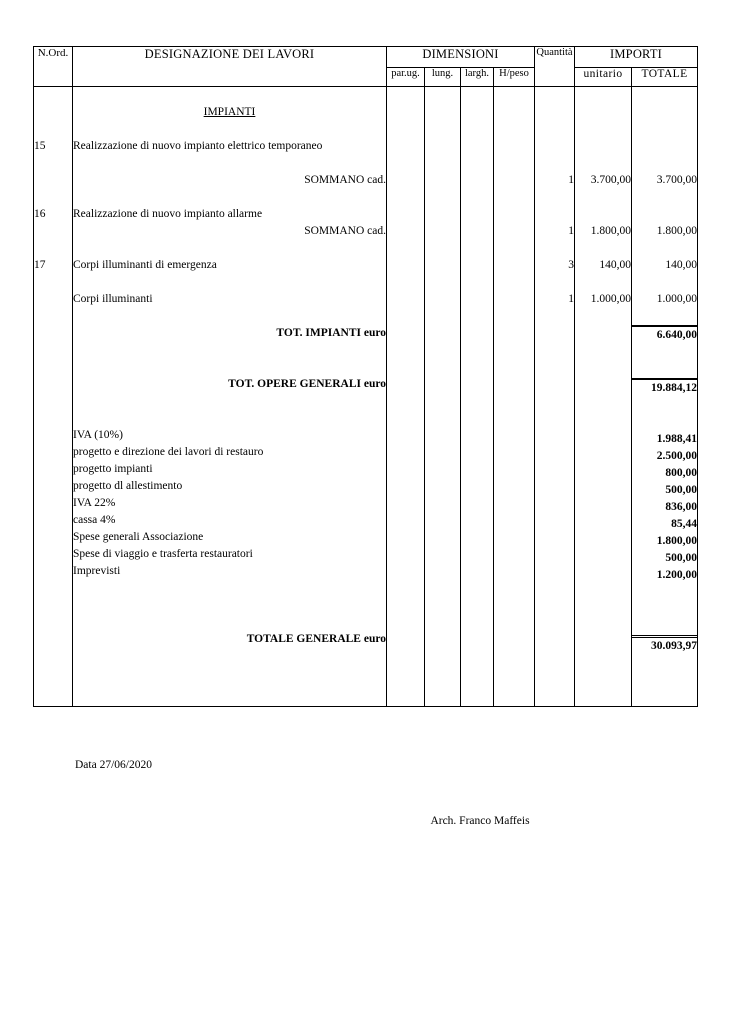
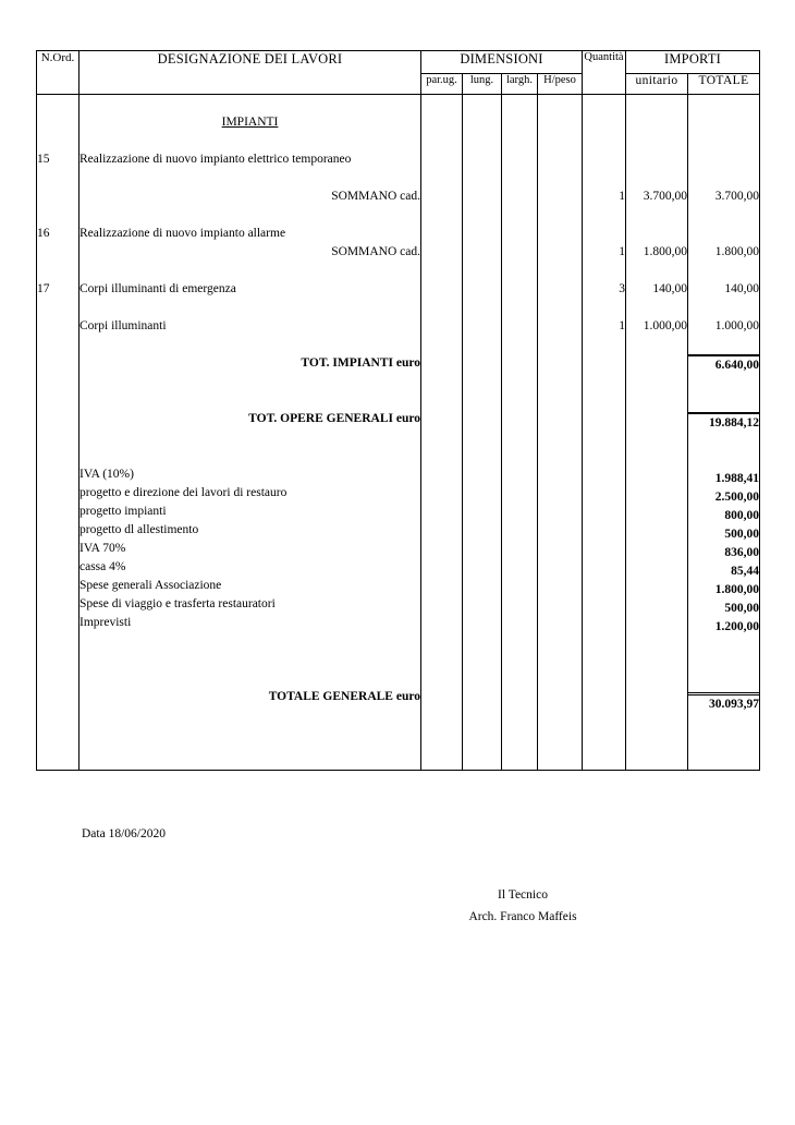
  N.Ord.	DESIGNAZIONE DEI LAVORI	DIMENSIONI	Quantità	IMPORTI
  par.ug.	lung.	largh.	H/peso	unitario	TOTALE
- 151617	IMPIANTI Realizzazione di nuovo impianto elettrico temporaneoSOMMANO cad.Realizzazione di nuovo impianto allarmeSOMMANO cad.Corpi illuminanti di emergenzaCorpi illuminantiTOT. IMPIANTI euroTOT. OPERE GENERALI euroIVA (10%)progetto e direzione dei lavori di restauroprogetto impiantiprogetto dl allestimentoIVA 22%cassa 4%Spese generali AssociazioneSpese di viaggio e trasferta restauratoriImprevistiTOTALE GENERALE euro					1131	3.700,001.800,00140,001.000,00	3.700,001.800,00140,001.000,006.640,0019.884,121.988,412.500,00800,00500,00836,0085,441.800,00500,001.200,0030.093,97
+ 151617	IMPIANTI Realizzazione di nuovo impianto elettrico temporaneoSOMMANO cad.Realizzazione di nuovo impianto allarmeSOMMANO cad.Corpi illuminanti di emergenzaCorpi illuminantiTOT. IMPIANTI euroTOT. OPERE GENERALI euroIVA (10%)progetto e direzione dei lavori di restauroprogetto impiantiprogetto dl allestimentoIVA 70%cassa 4%Spese generali AssociazioneSpese di viaggio e trasferta restauratoriImprevistiTOTALE GENERALE euro					1131	3.700,001.800,00140,001.000,00	3.700,001.800,00140,001.000,006.640,0019.884,121.988,412.500,00800,00500,00836,0085,441.800,00500,001.200,0030.093,97
- Data 27/06/2020
+ Data 18/06/2020
+ Il Tecnico
  Arch. Franco Maffeis
